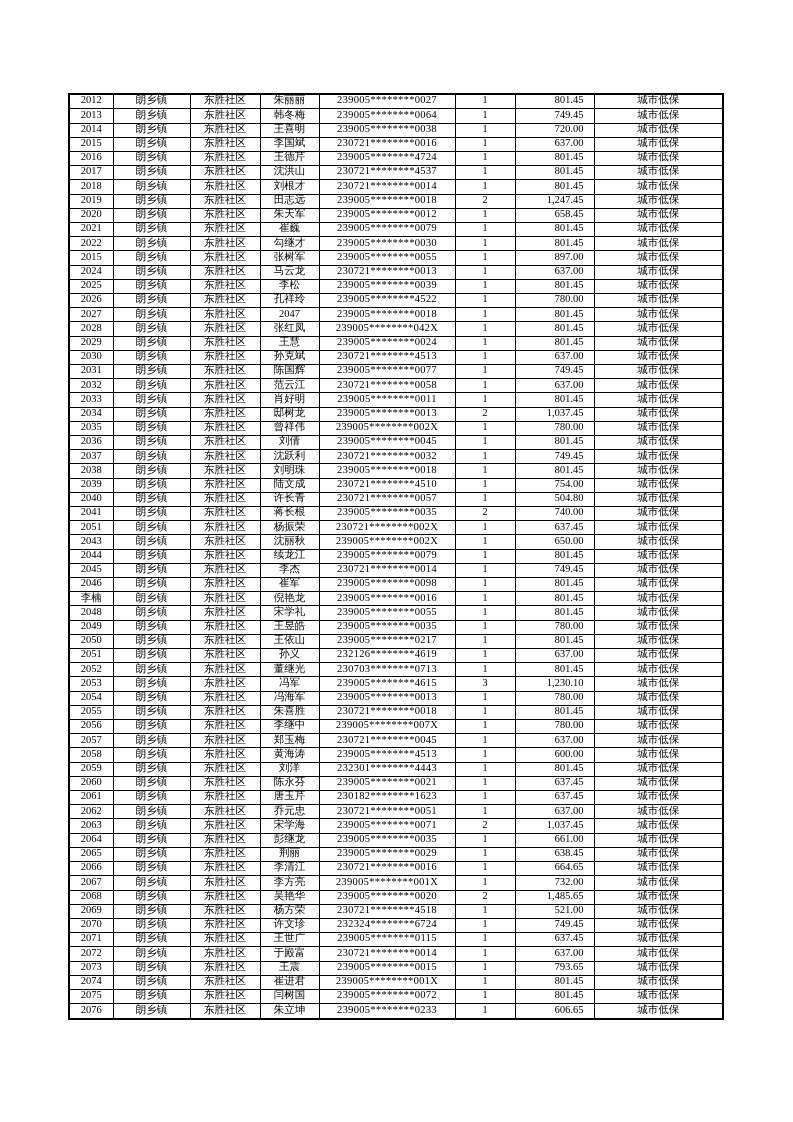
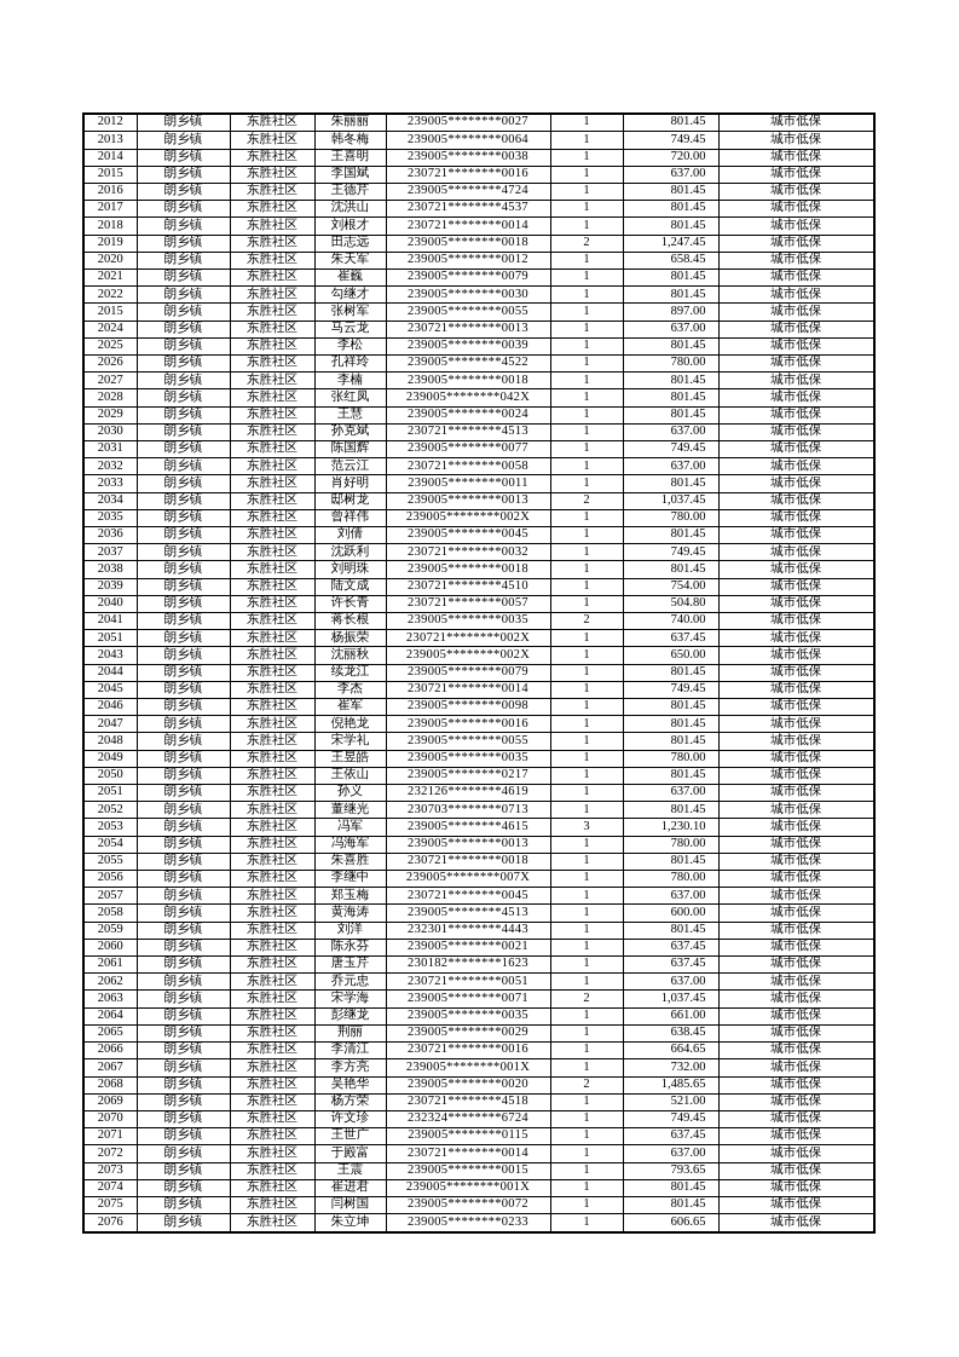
  2012	朗乡镇	东胜社区	朱丽丽	239005********0027	1	801.45	城市低保
  2013	朗乡镇	东胜社区	韩冬梅	239005********0064	1	749.45	城市低保
  2014	朗乡镇	东胜社区	王喜明	239005********0038	1	720.00	城市低保
  2015	朗乡镇	东胜社区	李国斌	230721********0016	1	637.00	城市低保
  2016	朗乡镇	东胜社区	王德芹	239005********4724	1	801.45	城市低保
  2017	朗乡镇	东胜社区	沈洪山	230721********4537	1	801.45	城市低保
  2018	朗乡镇	东胜社区	刘根才	230721********0014	1	801.45	城市低保
  2019	朗乡镇	东胜社区	田志远	239005********0018	2	1,247.45	城市低保
  2020	朗乡镇	东胜社区	朱天军	239005********0012	1	658.45	城市低保
  2021	朗乡镇	东胜社区	崔巍	239005********0079	1	801.45	城市低保
  2022	朗乡镇	东胜社区	勾继才	239005********0030	1	801.45	城市低保
  2015	朗乡镇	东胜社区	张树军	239005********0055	1	897.00	城市低保
  2024	朗乡镇	东胜社区	马云龙	230721********0013	1	637.00	城市低保
  2025	朗乡镇	东胜社区	李松	239005********0039	1	801.45	城市低保
  2026	朗乡镇	东胜社区	孔祥玲	239005********4522	1	780.00	城市低保
- 2027	朗乡镇	东胜社区	2047	239005********0018	1	801.45	城市低保
+ 2027	朗乡镇	东胜社区	李楠	239005********0018	1	801.45	城市低保
  2028	朗乡镇	东胜社区	张红凤	239005********042X	1	801.45	城市低保
  2029	朗乡镇	东胜社区	王慧	239005********0024	1	801.45	城市低保
  2030	朗乡镇	东胜社区	孙克斌	230721********4513	1	637.00	城市低保
  2031	朗乡镇	东胜社区	陈国辉	239005********0077	1	749.45	城市低保
  2032	朗乡镇	东胜社区	范云江	230721********0058	1	637.00	城市低保
  2033	朗乡镇	东胜社区	肖好明	239005********0011	1	801.45	城市低保
  2034	朗乡镇	东胜社区	邸树龙	239005********0013	2	1,037.45	城市低保
  2035	朗乡镇	东胜社区	曾祥伟	239005********002X	1	780.00	城市低保
  2036	朗乡镇	东胜社区	刘倩	239005********0045	1	801.45	城市低保
  2037	朗乡镇	东胜社区	沈跃利	230721********0032	1	749.45	城市低保
  2038	朗乡镇	东胜社区	刘明珠	239005********0018	1	801.45	城市低保
  2039	朗乡镇	东胜社区	陆文成	230721********4510	1	754.00	城市低保
  2040	朗乡镇	东胜社区	许长青	230721********0057	1	504.80	城市低保
  2041	朗乡镇	东胜社区	蒋长根	239005********0035	2	740.00	城市低保
  2051	朗乡镇	东胜社区	杨振荣	230721********002X	1	637.45	城市低保
  2043	朗乡镇	东胜社区	沈丽秋	239005********002X	1	650.00	城市低保
  2044	朗乡镇	东胜社区	续龙江	239005********0079	1	801.45	城市低保
  2045	朗乡镇	东胜社区	李杰	230721********0014	1	749.45	城市低保
  2046	朗乡镇	东胜社区	崔军	239005********0098	1	801.45	城市低保
- 李楠	朗乡镇	东胜社区	倪艳龙	239005********0016	1	801.45	城市低保
+ 2047	朗乡镇	东胜社区	倪艳龙	239005********0016	1	801.45	城市低保
  2048	朗乡镇	东胜社区	宋学礼	239005********0055	1	801.45	城市低保
  2049	朗乡镇	东胜社区	王昱皓	239005********0035	1	780.00	城市低保
  2050	朗乡镇	东胜社区	王依山	239005********0217	1	801.45	城市低保
  2051	朗乡镇	东胜社区	孙义	232126********4619	1	637.00	城市低保
  2052	朗乡镇	东胜社区	董继光	230703********0713	1	801.45	城市低保
  2053	朗乡镇	东胜社区	冯军	239005********4615	3	1,230.10	城市低保
  2054	朗乡镇	东胜社区	冯海军	239005********0013	1	780.00	城市低保
  2055	朗乡镇	东胜社区	朱喜胜	230721********0018	1	801.45	城市低保
  2056	朗乡镇	东胜社区	李继中	239005********007X	1	780.00	城市低保
  2057	朗乡镇	东胜社区	郑玉梅	230721********0045	1	637.00	城市低保
  2058	朗乡镇	东胜社区	黄海涛	239005********4513	1	600.00	城市低保
  2059	朗乡镇	东胜社区	刘洋	232301********4443	1	801.45	城市低保
  2060	朗乡镇	东胜社区	陈永芬	239005********0021	1	637.45	城市低保
  2061	朗乡镇	东胜社区	唐玉芹	230182********1623	1	637.45	城市低保
  2062	朗乡镇	东胜社区	乔元忠	230721********0051	1	637.00	城市低保
  2063	朗乡镇	东胜社区	宋学海	239005********0071	2	1,037.45	城市低保
  2064	朗乡镇	东胜社区	彭继龙	239005********0035	1	661.00	城市低保
  2065	朗乡镇	东胜社区	荆丽	239005********0029	1	638.45	城市低保
  2066	朗乡镇	东胜社区	李清江	230721********0016	1	664.65	城市低保
  2067	朗乡镇	东胜社区	李方亮	239005********001X	1	732.00	城市低保
  2068	朗乡镇	东胜社区	吴艳华	239005********0020	2	1,485.65	城市低保
  2069	朗乡镇	东胜社区	杨方荣	230721********4518	1	521.00	城市低保
  2070	朗乡镇	东胜社区	许文珍	232324********6724	1	749.45	城市低保
  2071	朗乡镇	东胜社区	王世广	239005********0115	1	637.45	城市低保
  2072	朗乡镇	东胜社区	于殿富	230721********0014	1	637.00	城市低保
  2073	朗乡镇	东胜社区	王震	239005********0015	1	793.65	城市低保
  2074	朗乡镇	东胜社区	崔进君	239005********001X	1	801.45	城市低保
  2075	朗乡镇	东胜社区	闫树国	239005********0072	1	801.45	城市低保
  2076	朗乡镇	东胜社区	朱立坤	239005********0233	1	606.65	城市低保
